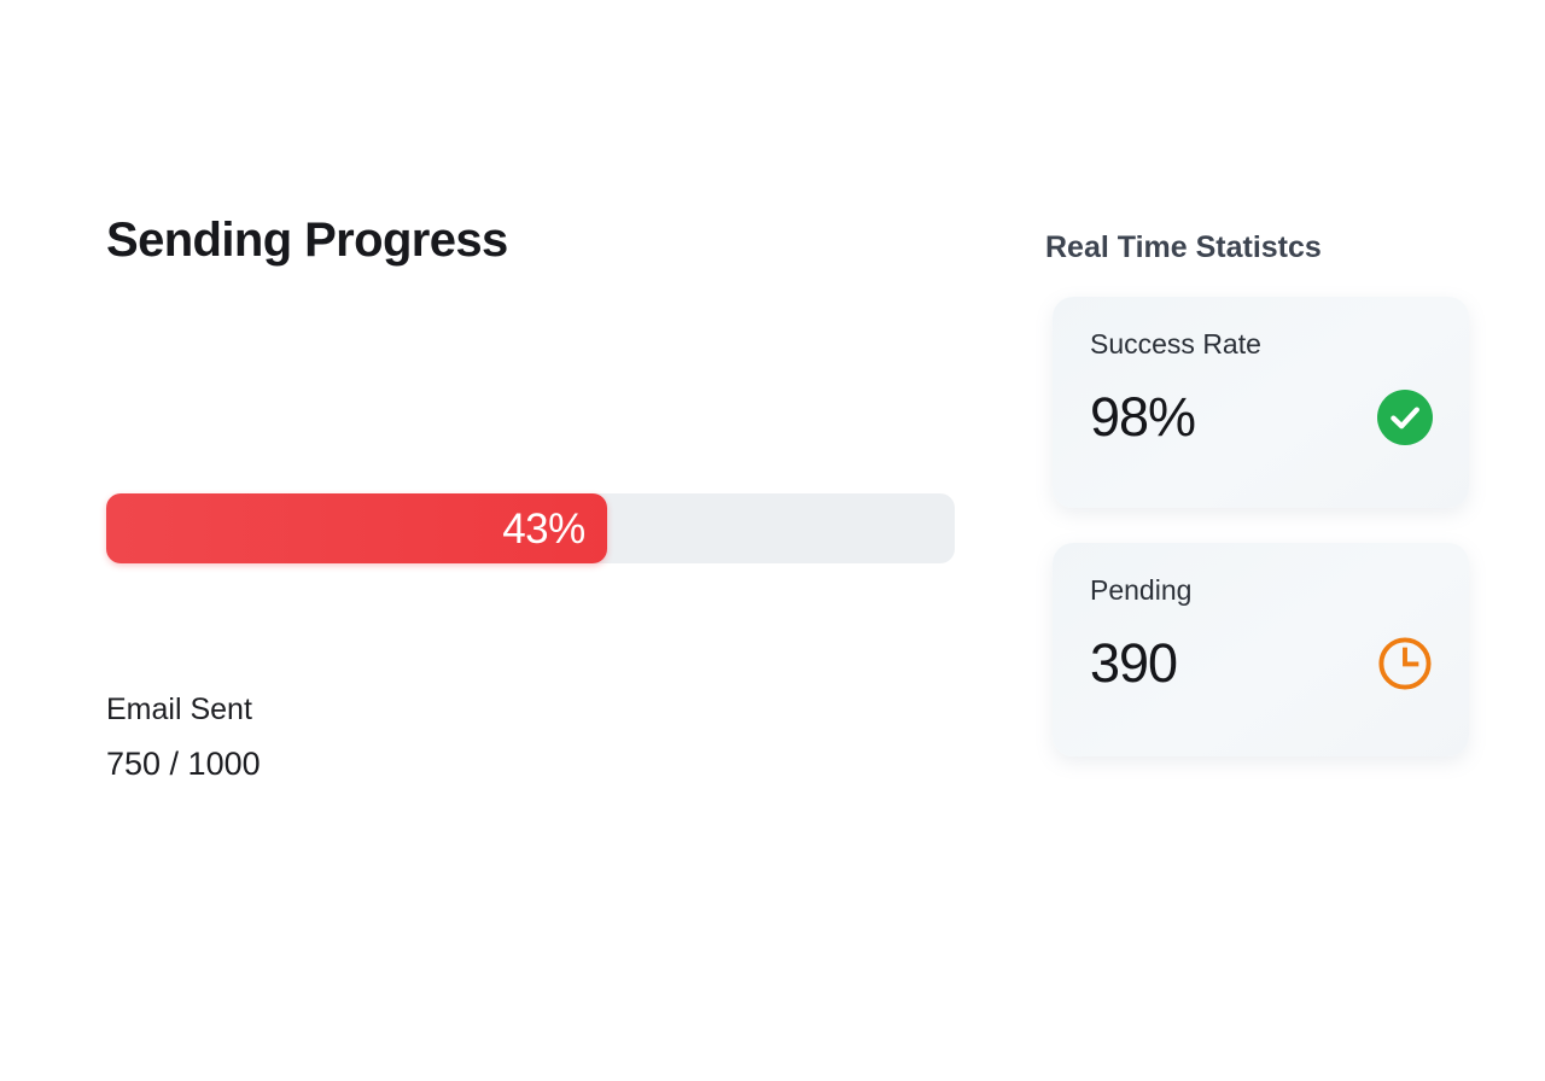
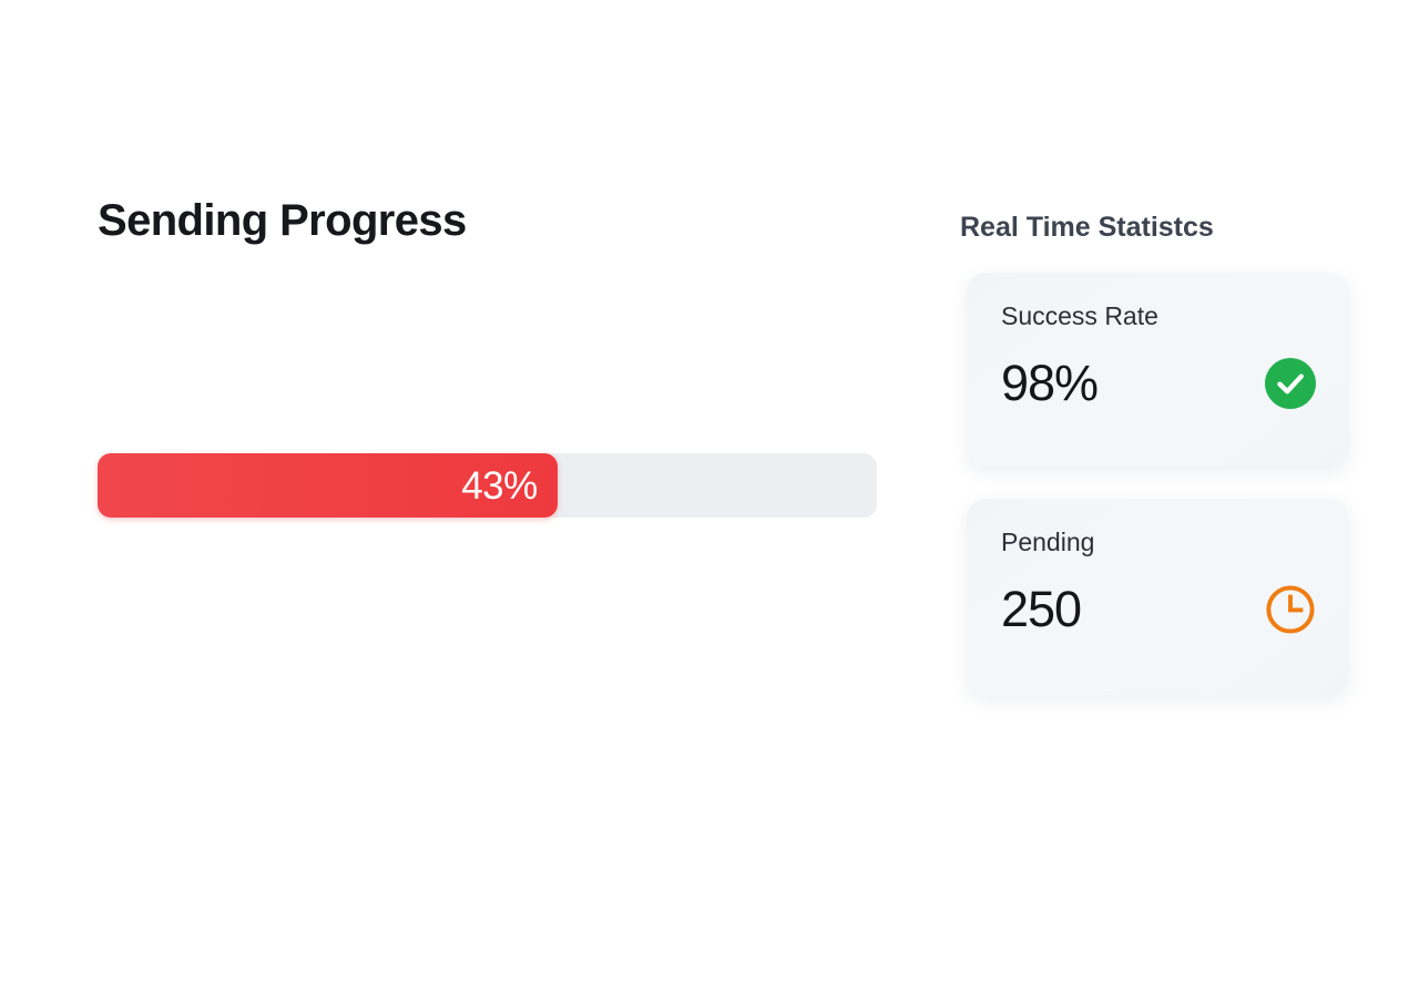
  Sending Progress
  43%
- Email Sent
- 750 / 1000
  Real Time Statistcs
  Success Rate
  98%
  Pending
- 390
+ 250
